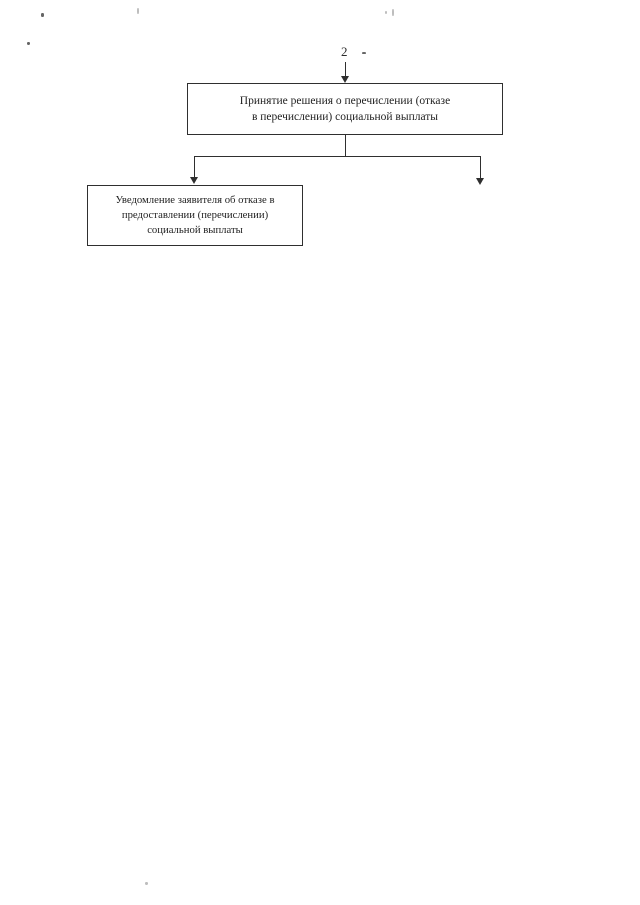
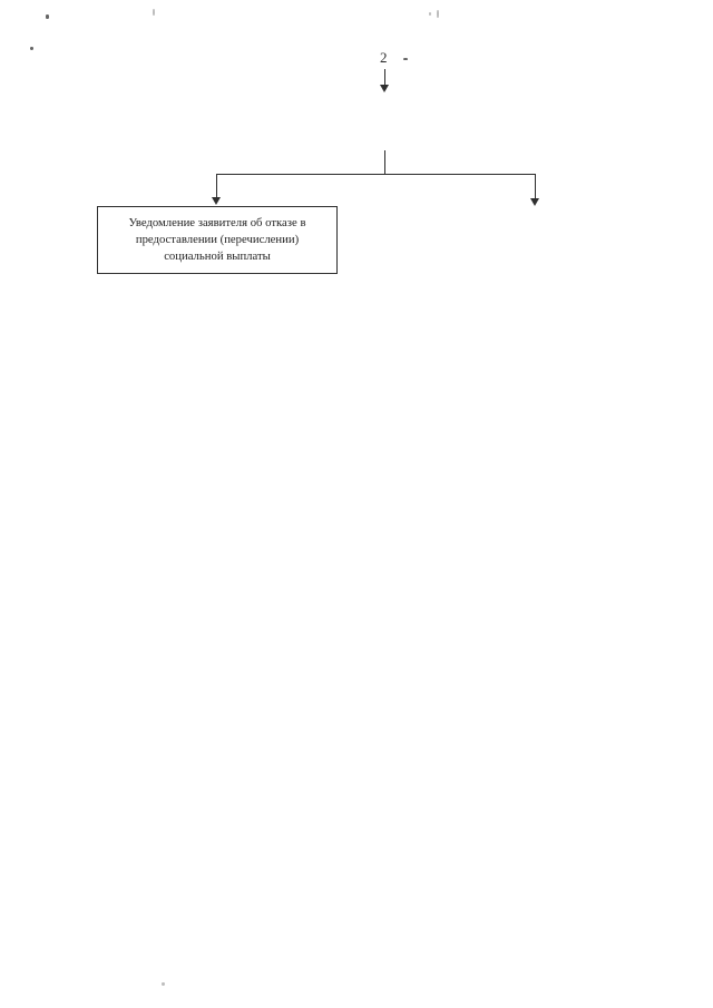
  2
- Принятие решения о перечислении (отказе
- в перечислении) социальной выплаты
  Уведомление заявителя об отказе в
  предоставлении (перечислении)
  социальной выплаты
